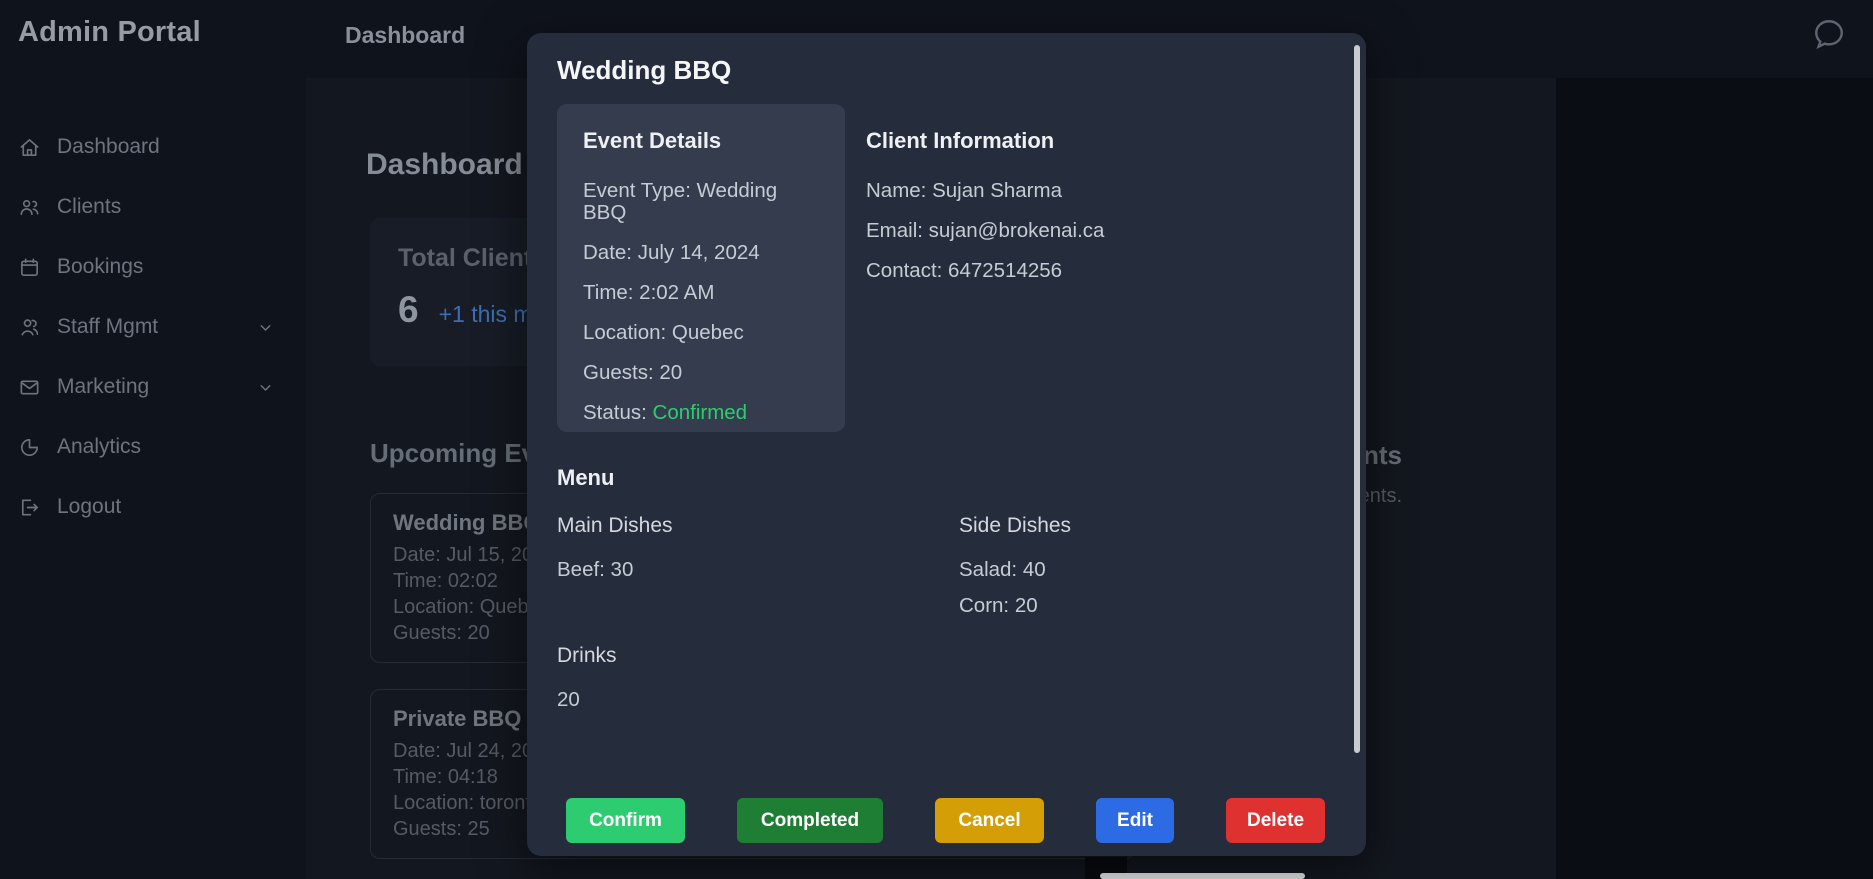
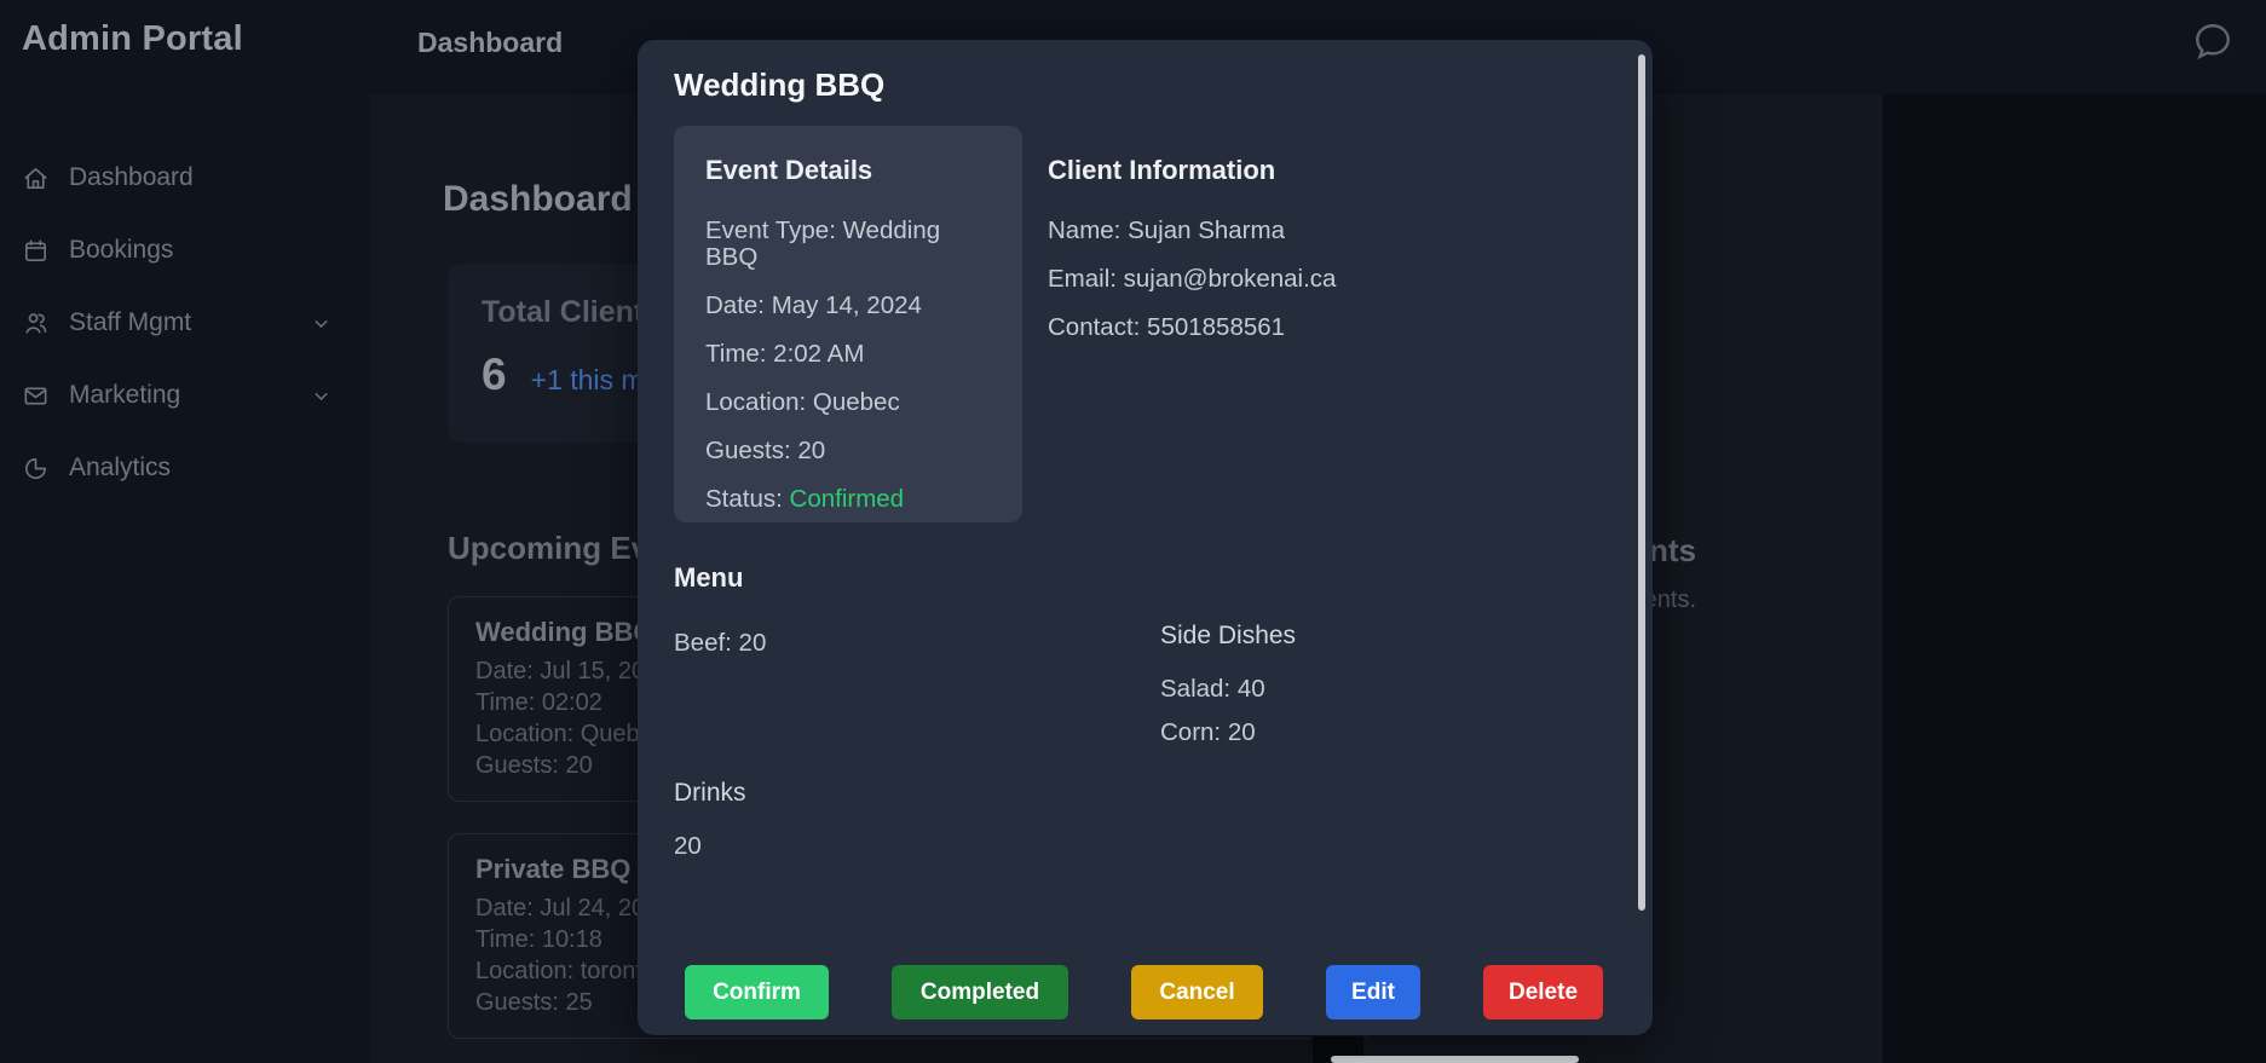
  Dashboard
  Admin Portal
  Dashboard
- Clients
  Bookings
  Staff Mgmt
  Marketing
  Analytics
- Logout
  Dashboard
  Total Clien
  6
  Wedding BB
  Date: Jul 15, 2
  Time: 02:02
  Location: Queb
  Guests: 20
  Private BBQ
  Date: Jul 24, 2
- Time: 04:18
+ Time: 10:18
  Location: toron
  Guests: 25
  Wedding BBQ
  Event Details
  Event Type: Wedding BBQ
- Date: July 14, 2024
+ Date: May 14, 2024
  Time: 2:02 AM
  Location: Quebec
  Guests: 20
  Status: Confirmed
  Client Information
  Name: Sujan Sharma
  Email: sujan@brokenai.ca
- Contact: 6472514256
+ Contact: 5501858561
  Menu
- Main Dishes
- Beef: 30
+ Beef: 20
  Side Dishes
  Salad: 40
  Corn: 20
  Drinks
  20
  Confirm
  Completed
  Cancel
  Edit
  Delete
